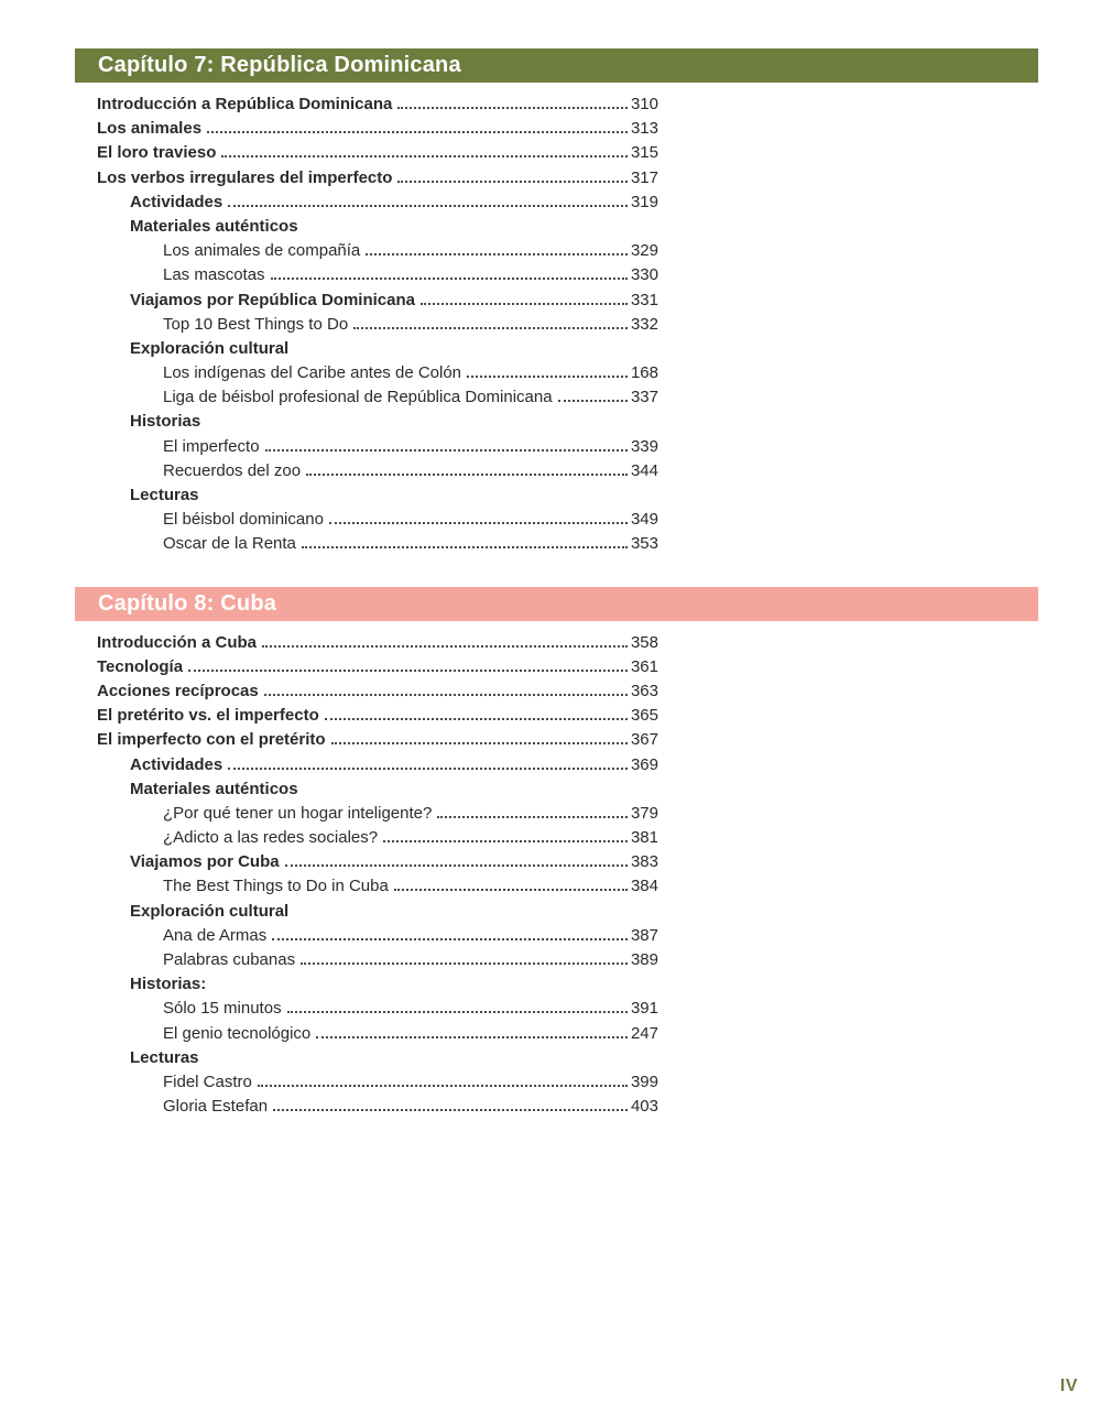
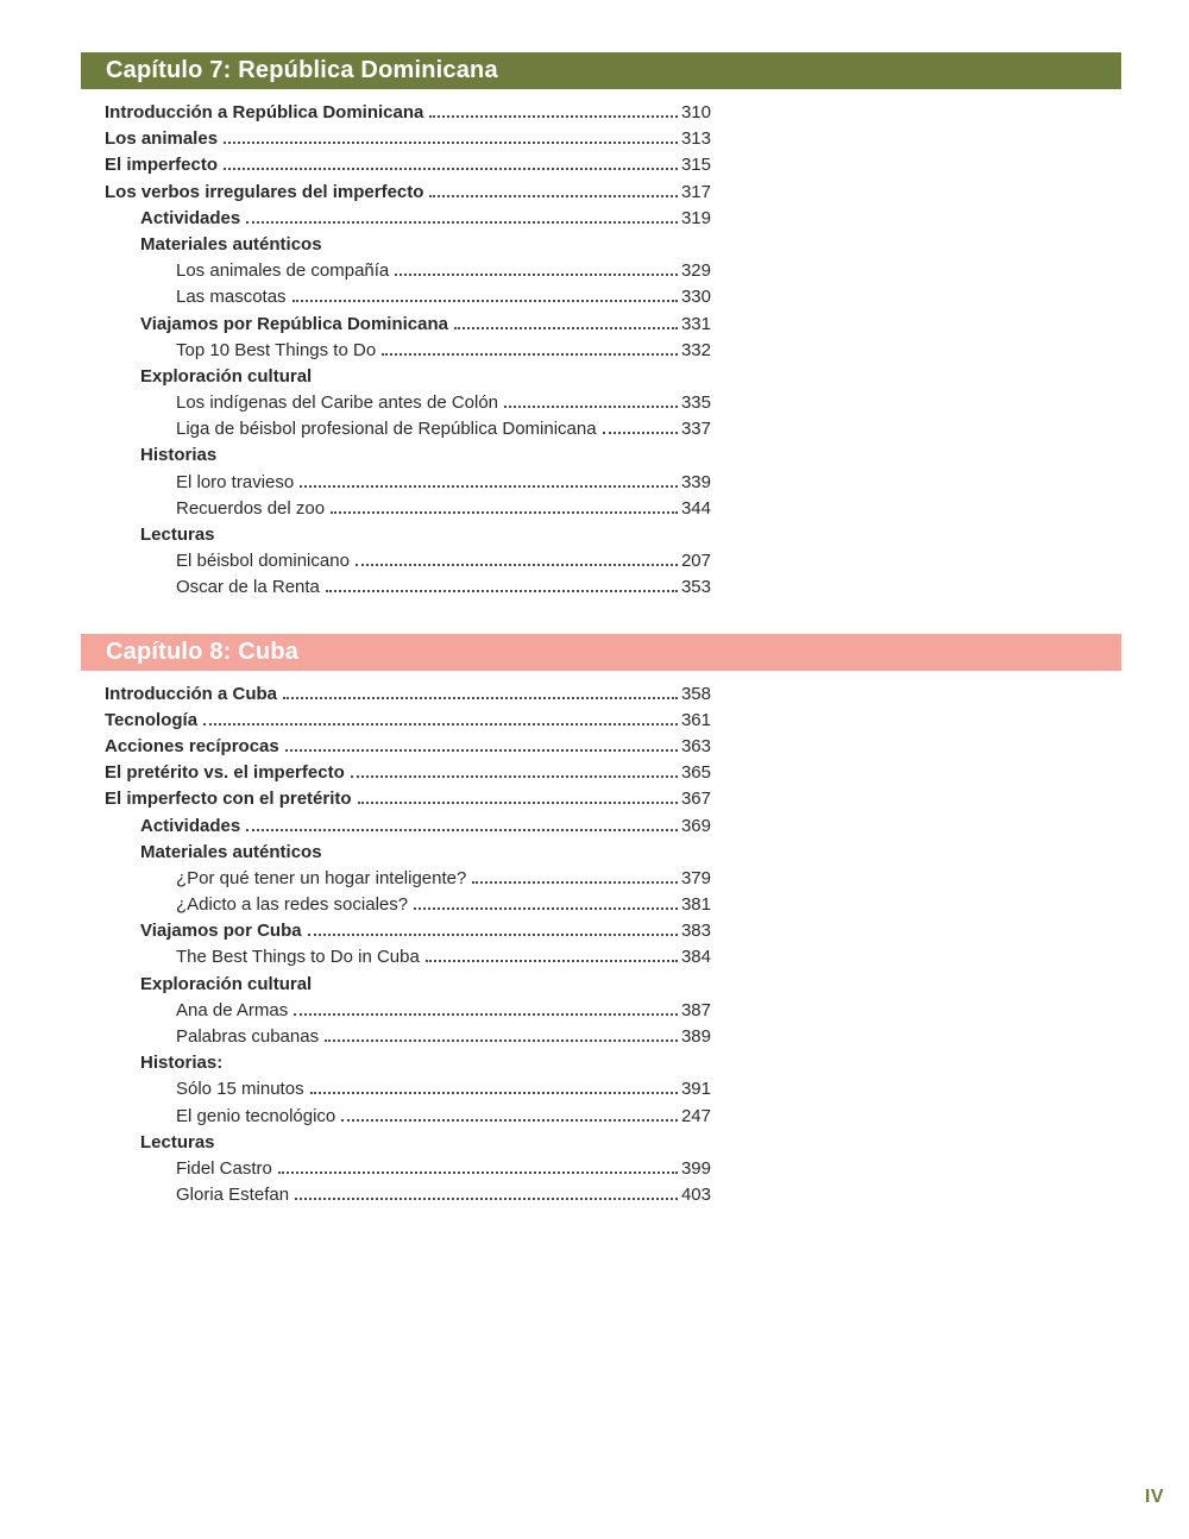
  Capítulo 7: República Dominicana
  Introducción a República Dominicana
  310
  Los animales
  313
- El loro travieso
+ El imperfecto
  315
  Los verbos irregulares del imperfecto
  317
  Actividades
  319
  Materiales auténticos
  Los animales de compañía
  329
  Las mascotas
  330
  Viajamos por República Dominicana
  331
  Top 10 Best Things to Do
  332
  Exploración cultural
  Los indígenas del Caribe antes de Colón
- 168
+ 335
  Liga de béisbol profesional de República Dominicana
  337
  Historias
- El imperfecto
+ El loro travieso
  339
  Recuerdos del zoo
  344
  Lecturas
  El béisbol dominicano
- 349
+ 207
  Oscar de la Renta
  353
  Capítulo 8: Cuba
  Introducción a Cuba
  358
  Tecnología
  361
  Acciones recíprocas
  363
  El pretérito vs. el imperfecto
  365
  El imperfecto con el pretérito
  367
  Actividades
  369
  Materiales auténticos
  ¿Por qué tener un hogar inteligente?
  379
  ¿Adicto a las redes sociales?
  381
  Viajamos por Cuba
  383
  The Best Things to Do in Cuba
  384
  Exploración cultural
  Ana de Armas
  387
  Palabras cubanas
  389
  Historias:
  Sólo 15 minutos
  391
  El genio tecnológico
  247
  Lecturas
  Fidel Castro
  399
  Gloria Estefan
  403
  IV
